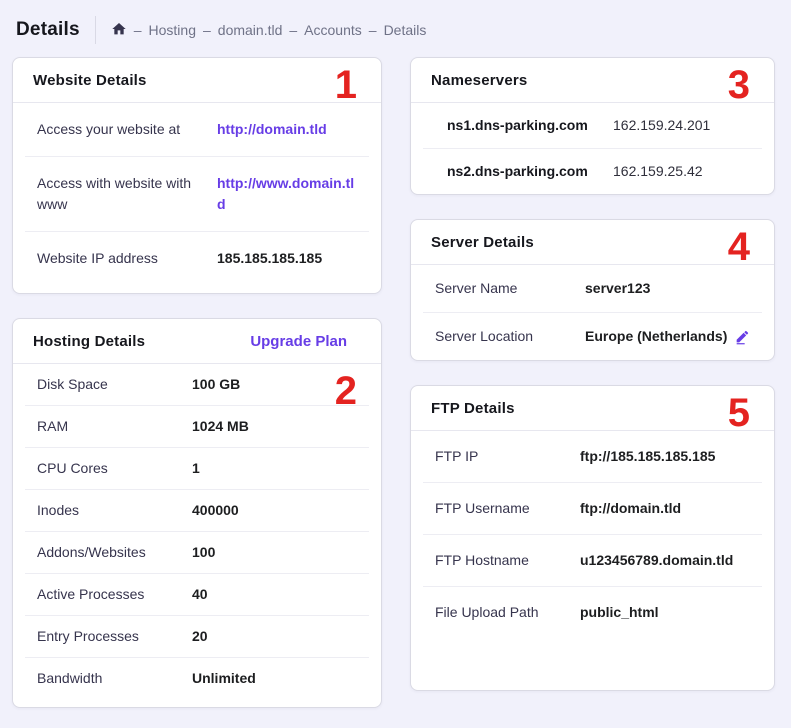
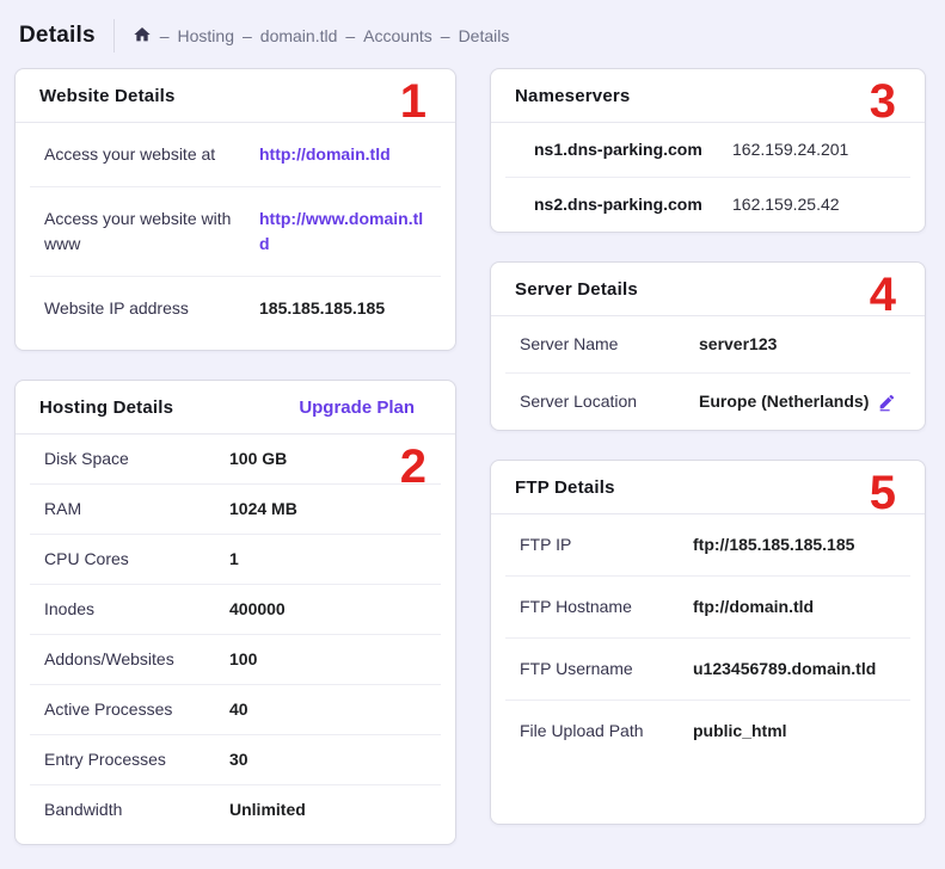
  Details
  –
  Hosting
  –
  domain.tld
  –
  Accounts
  –
  Details
  1
  Website Details
  Access your website at
  http://domain.tld
- Access with website with www
+ Access your website with www
  http://www.domain.tld
  Website IP address
  185.185.185.185
  2
  Hosting Details
  Upgrade Plan
  Disk Space
  100 GB
  RAM
  1024 MB
  CPU Cores
  1
  Inodes
  400000
  Addons/Websites
  100
  Active Processes
  40
  Entry Processes
- 20
+ 30
  Bandwidth
  Unlimited
  3
  Nameservers
  ns1.dns-parking.com
  162.159.24.201
  ns2.dns-parking.com
  162.159.25.42
  4
  Server Details
  Server Name
  server123
  Server Location
  Europe (Netherlands)
  5
  FTP Details
  FTP IP
  ftp://185.185.185.185
- FTP Username
+ FTP Hostname
  ftp://domain.tld
- FTP Hostname
+ FTP Username
  u123456789.domain.tld
  File Upload Path
  public_html
